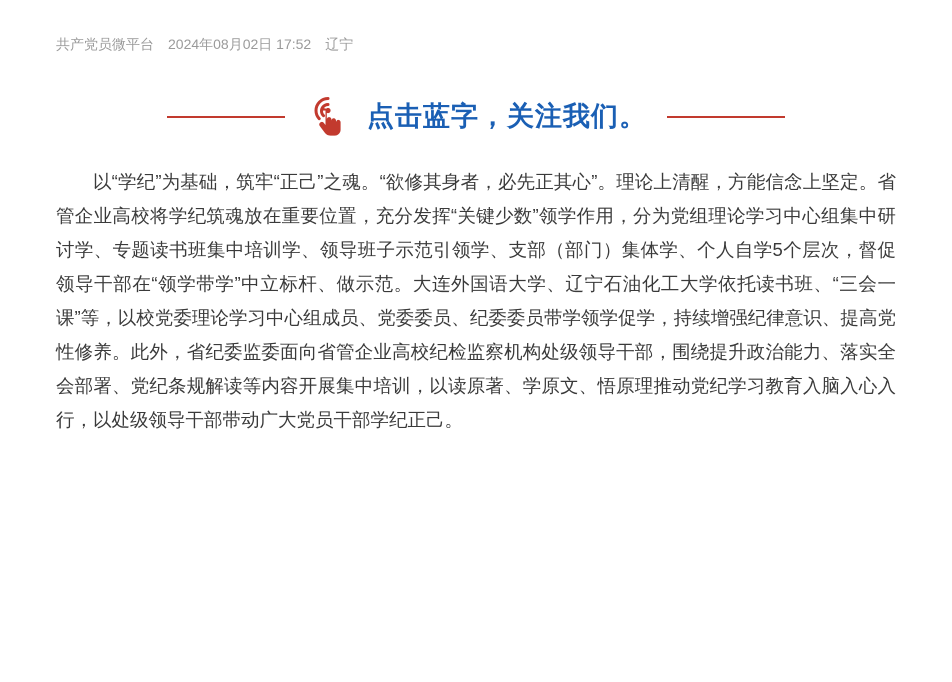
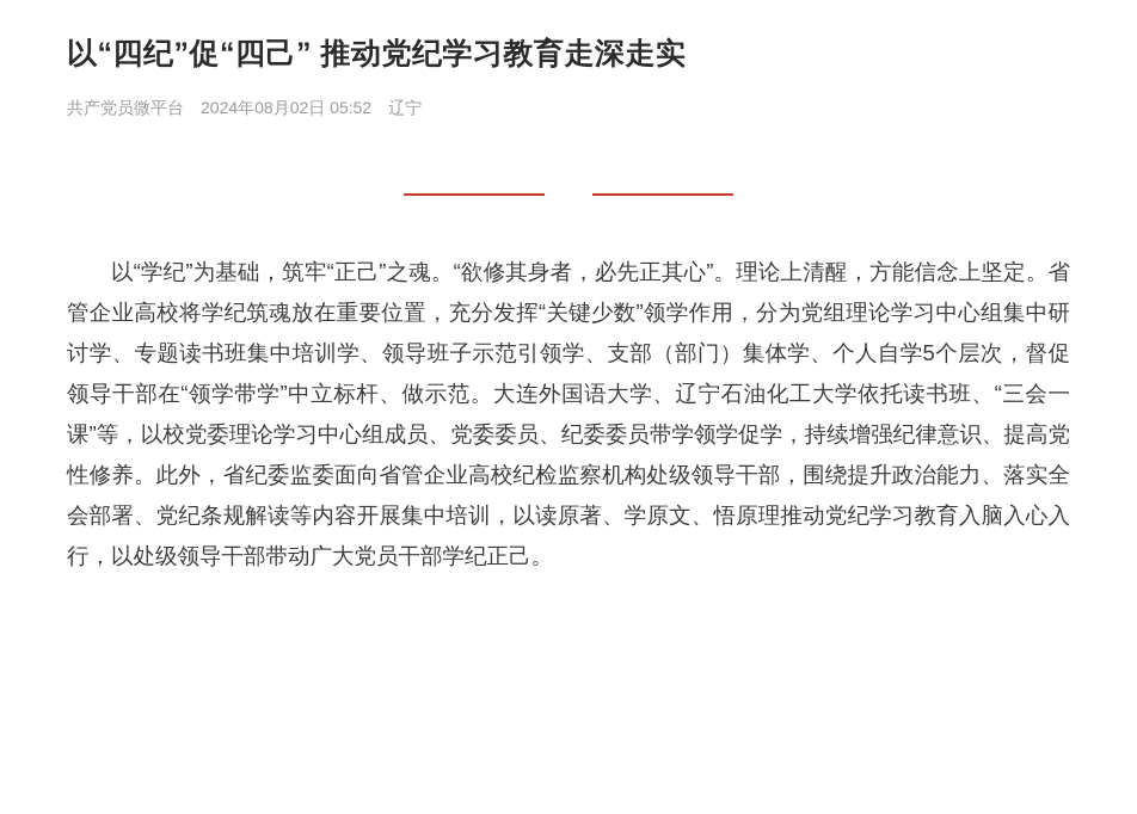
+ 以“四纪”促“四己” 推动党纪学习教育走深走实
  共产党员微平台
- 2024年08月02日 17:52
+ 2024年08月02日 05:52
  辽宁
- 点击蓝字，关注我们。
  以“学纪”为基础，筑牢“正己”之魂。“欲修其身者，必先正其心”。理论上清醒，方能信念上坚定。省管企业高校将学纪筑魂放在重要位置，充分发挥“关键少数”领学作用，分为党组理论学习中心组集中研讨学、专题读书班集中培训学、领导班子示范引领学、支部（部门）集体学、个人自学5个层次，督促领导干部在“领学带学”中立标杆、做示范。大连外国语大学、辽宁石油化工大学依托读书班、“三会一课”等，以校党委理论学习中心组成员、党委委员、纪委委员带学领学促学，持续增强纪律意识、提高党性修养。此外，省纪委监委面向省管企业高校纪检监察机构处级领导干部，围绕提升政治能力、落实全会部署、党纪条规解读等内容开展集中培训，以读原著、学原文、悟原理推动党纪学习教育入脑入心入行，以处级领导干部带动广大党员干部学纪正己。
